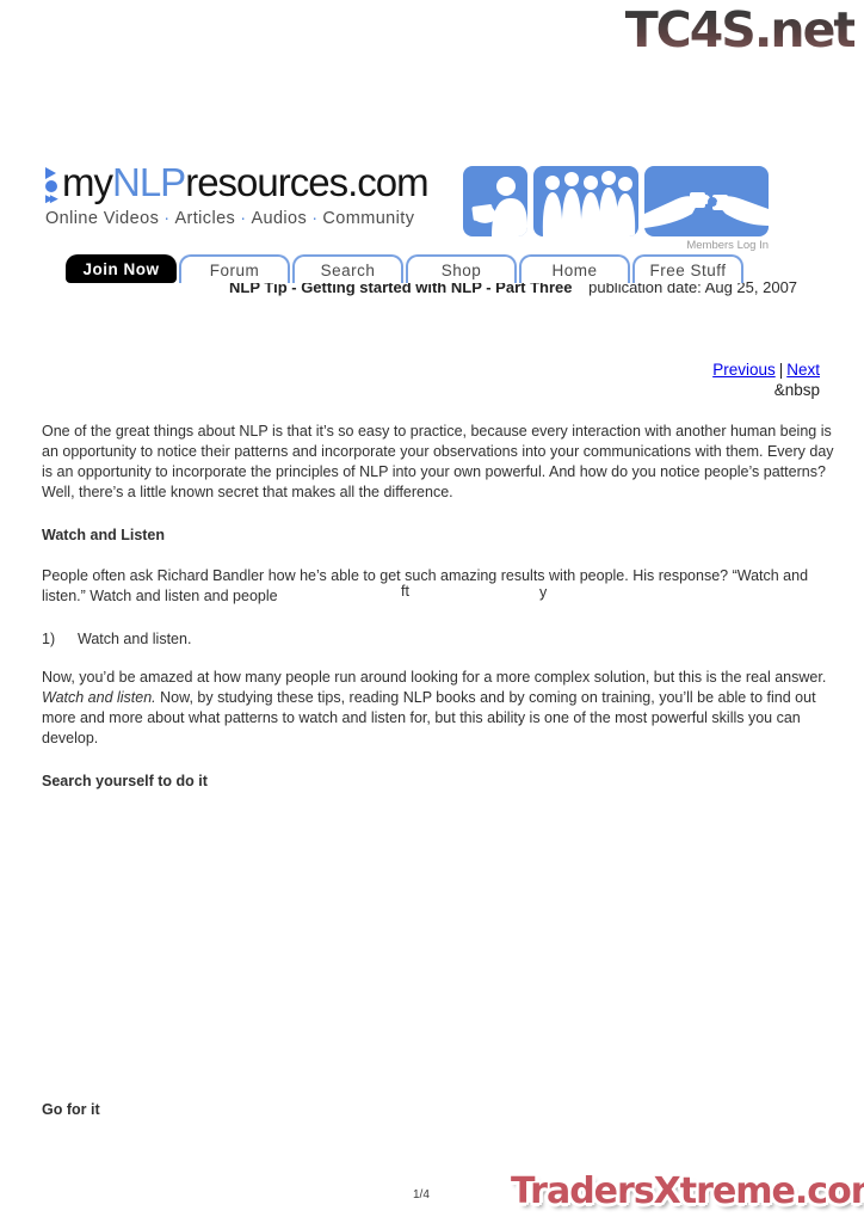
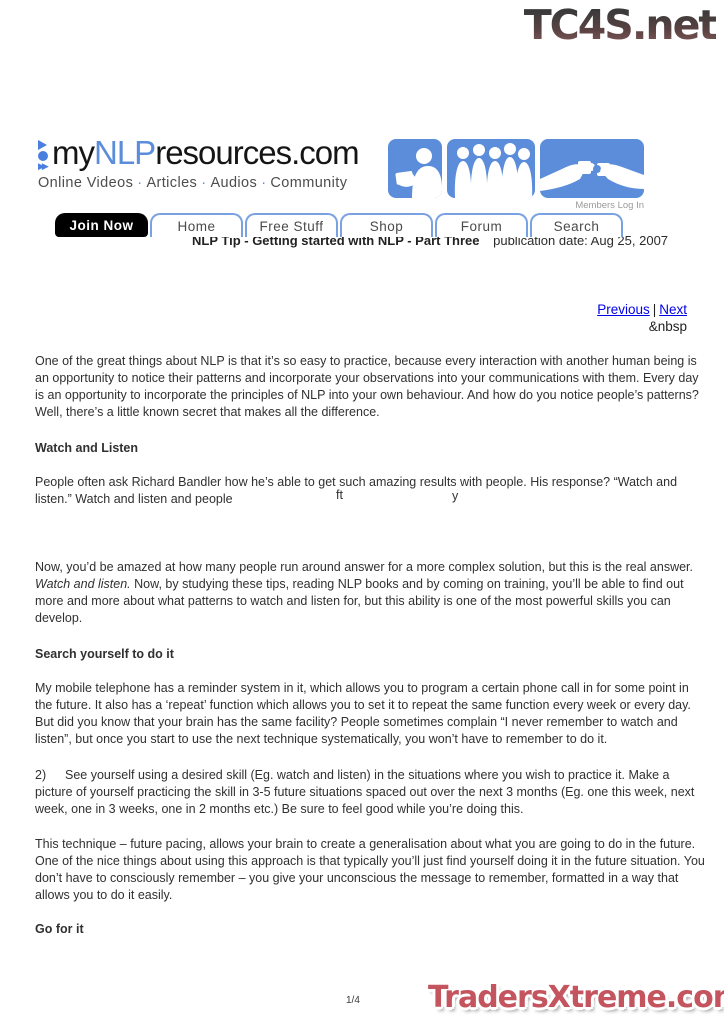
  TC4S.net
  ▶▶
  myNLPresources.com
  Online Videos · Articles · Audios · Community
  Members Log In
  Join Now
- Forum
+ Home
- Search
+ Free Stuff
  Shop
- Home
+ Forum
- Free Stuff
+ Search
  NLP Tip - Getting started with NLP - Part Three publication date: Aug 25, 2007
  Previous | Next
  &nbsp
- One of the great things about NLP is that it’s so easy to practice, because every interaction with another human being is an opportunity to notice their patterns and incorporate your observations into your communications with them. Every day is an opportunity to incorporate the principles of NLP into your own powerful. And how do you notice people’s patterns? Well, there’s a little known secret that makes all the difference.
+ One of the great things about NLP is that it’s so easy to practice, because every interaction with another human being is an opportunity to notice their patterns and incorporate your observations into your communications with them. Every day is an opportunity to incorporate the principles of NLP into your own behaviour. And how do you notice people’s patterns? Well, there’s a little known secret that makes all the difference.
  Watch and Listen
  People often ask Richard Bandler how he’s able to get such amazing results with people. His response? “Watch and listen.” Watch and listen and people
  ft
  y
- 1) Watch and listen.
- Now, you’d be amazed at how many people run around looking for a more complex solution, but this is the real answer. Watch and listen. Now, by studying these tips, reading NLP books and by coming on training, you’ll be able to find out more and more about what patterns to watch and listen for, but this ability is one of the most powerful skills you can develop.
+ Now, you’d be amazed at how many people run around answer for a more complex solution, but this is the real answer. Watch and listen. Now, by studying these tips, reading NLP books and by coming on training, you’ll be able to find out more and more about what patterns to watch and listen for, but this ability is one of the most powerful skills you can develop.
  Search yourself to do it
+ My mobile telephone has a reminder system in it, which allows you to program a certain phone call in for some point in the future. It also has a ‘repeat’ function which allows you to set it to repeat the same function every week or every day. But did you know that your brain has the same facility? People sometimes complain “I never remember to watch and listen”, but once you start to use the next technique systematically, you won’t have to remember to do it.
+ 2) See yourself using a desired skill (Eg. watch and listen) in the situations where you wish to practice it. Make a picture of yourself practicing the skill in 3-5 future situations spaced out over the next 3 months (Eg. one this week, next week, one in 3 weeks, one in 2 months etc.) Be sure to feel good while you’re doing this.
+ This technique – future pacing, allows your brain to create a generalisation about what you are going to do in the future. One of the nice things about using this approach is that typically you’ll just find yourself doing it in the future situation. You don’t have to consciously remember – you give your unconscious the message to remember, formatted in a way that allows you to do it easily.
  Go for it
  1/4
  TradersXtreme.co
